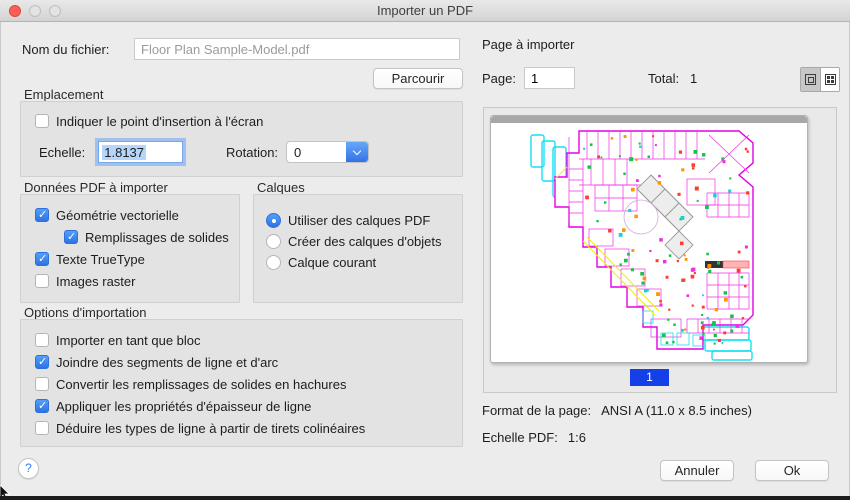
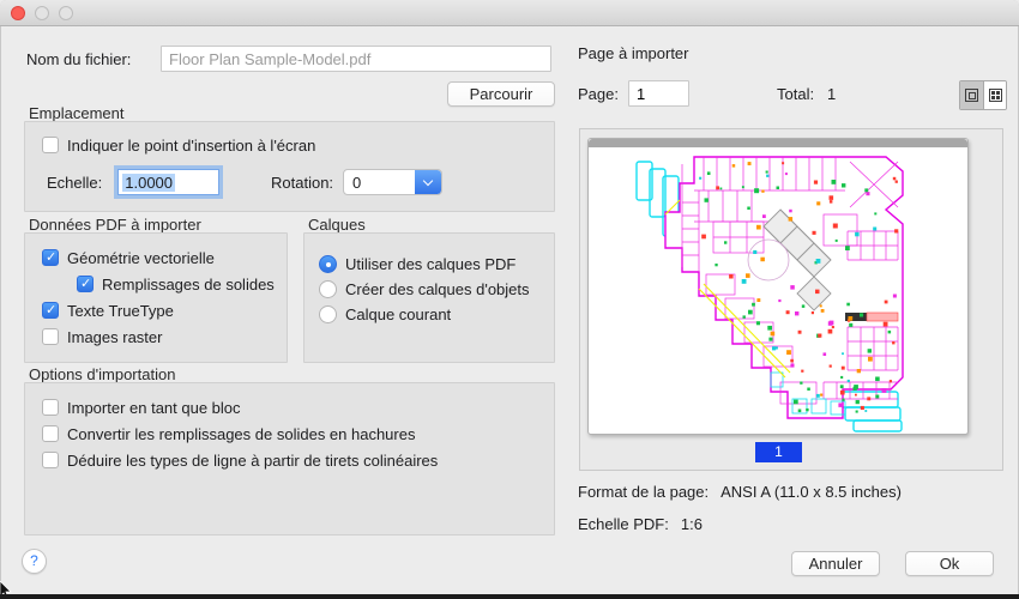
- Importer un PDF
  Nom du fichier:
  Floor Plan Sample-Model.pdf
  Parcourir
  Emplacement
  Indiquer le point d'insertion à l'écran
  Echelle:
- 1.8137
+ 1.0000
  Rotation:
  0
  Données PDF à importer
  Géométrie vectorielle
  Remplissages de solides
  Texte TrueType
  Images raster
  Calques
  Utiliser des calques PDF
  Créer des calques d'objets
  Calque courant
  Options d'importation
  Importer en tant que bloc
- Joindre des segments de ligne et d'arc
  Convertir les remplissages de solides en hachures
- Appliquer les propriétés d'épaisseur de ligne
  Déduire les types de ligne à partir de tirets colinéaires
  Page à importer
  Page:
  1
  Total:
  1
  1
  Format de la page:
  ANSI A (11.0 x 8.5 inches)
  Echelle PDF:
  1:6
  ?
  Annuler
  Ok
